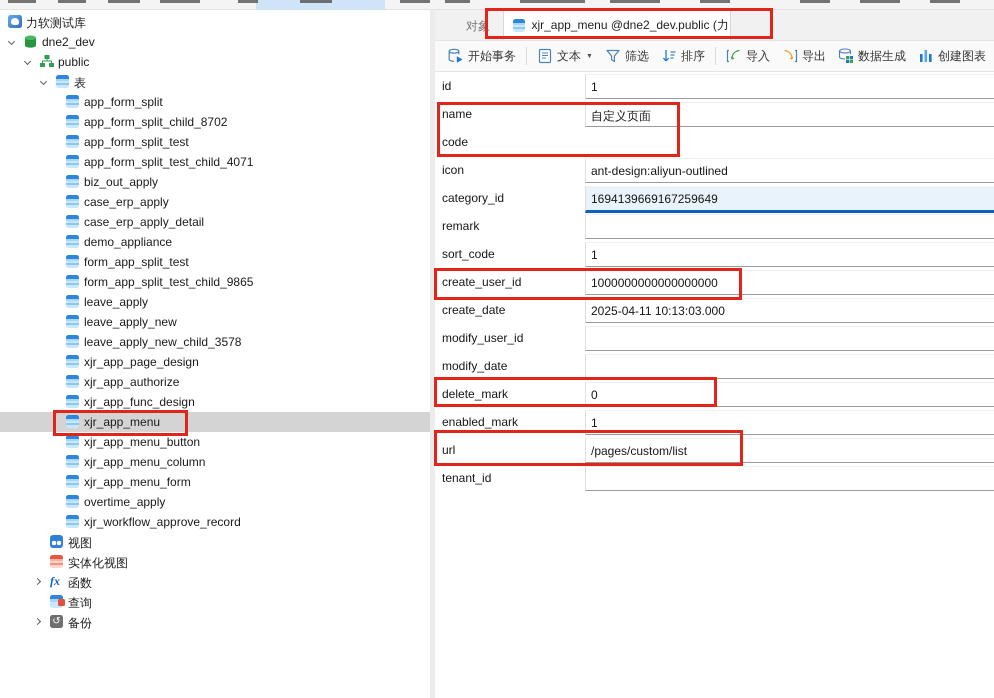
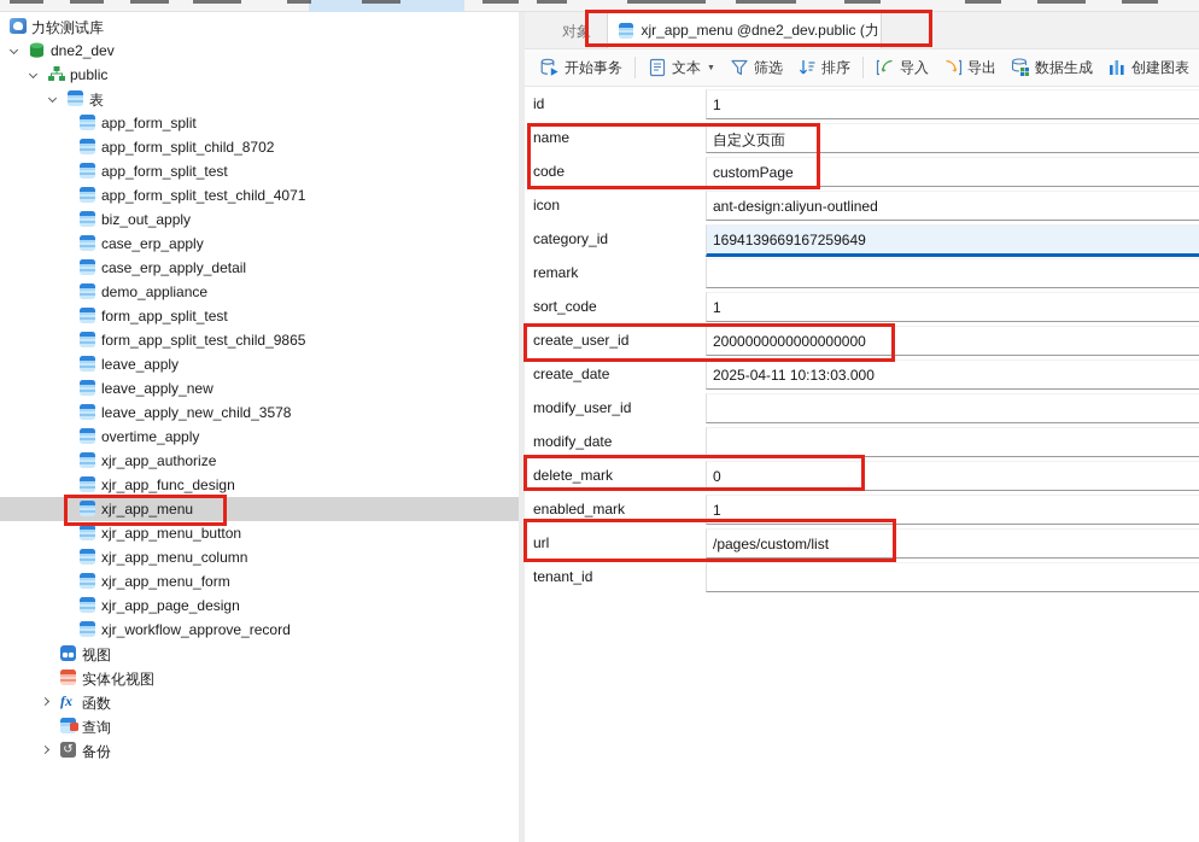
  力软测试库
  dne2_dev
  public
  表
  app_form_split
  app_form_split_child_8702
  app_form_split_test
  app_form_split_test_child_4071
  biz_out_apply
  case_erp_apply
  case_erp_apply_detail
  demo_appliance
  form_app_split_test
  form_app_split_test_child_9865
  leave_apply
  leave_apply_new
  leave_apply_new_child_3578
- xjr_app_page_design
+ overtime_apply
  xjr_app_authorize
  xjr_app_func_design
  xjr_app_menu
  xjr_app_menu_button
  xjr_app_menu_column
  xjr_app_menu_form
- overtime_apply
+ xjr_app_page_design
  xjr_workflow_approve_record
  视图
  实体化视图
  fx
  函数
  查询
  ↺
  备份
  对象
  xjr_app_menu @dne2_dev.public (力
  开始事务
  文本
  筛选
  排序
  导入
  导出
  数据生成
  创建图表
  id
  1
  name
  自定义页面
  code
+ customPage
  icon
  ant-design:aliyun-outlined
  category_id
  1694139669167259649
  remark
  sort_code
  1
  create_user_id
- 1000000000000000000
+ 2000000000000000000
  create_date
  2025-04-11 10:13:03.000
  modify_user_id
  modify_date
  delete_mark
  0
  enabled_mark
  1
  url
  /pages/custom/list
  tenant_id
